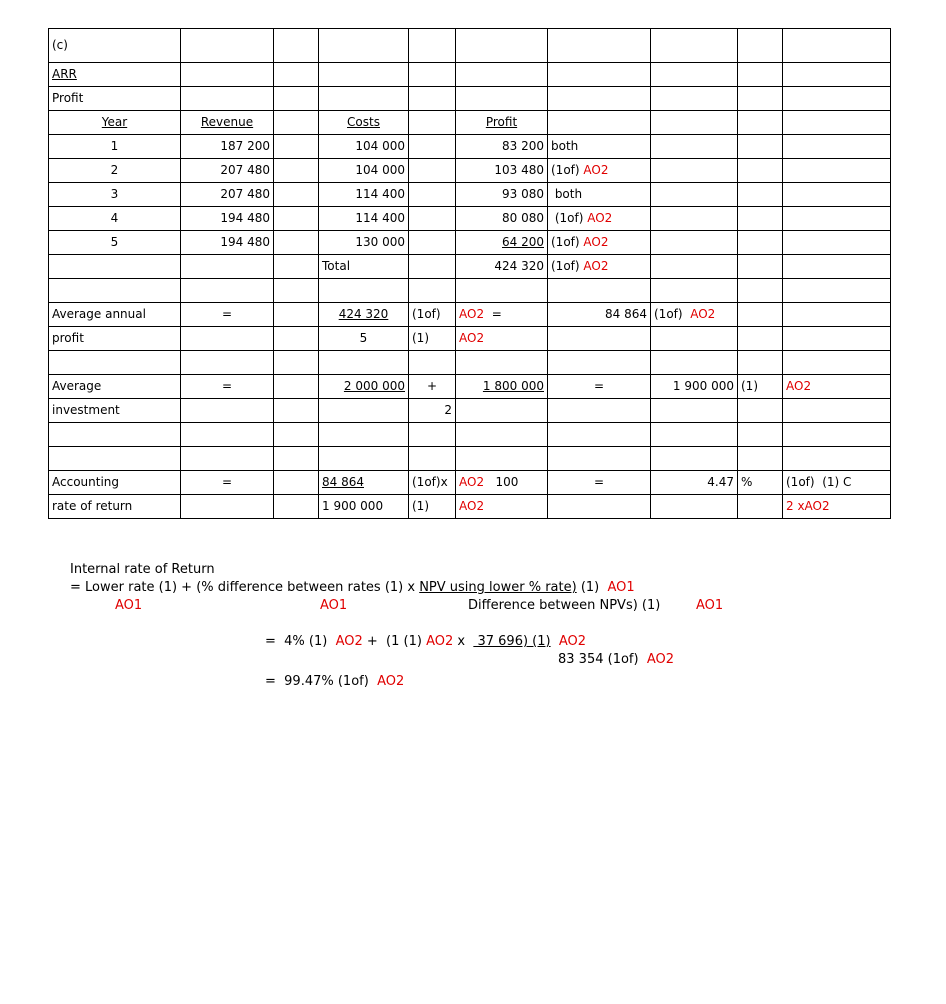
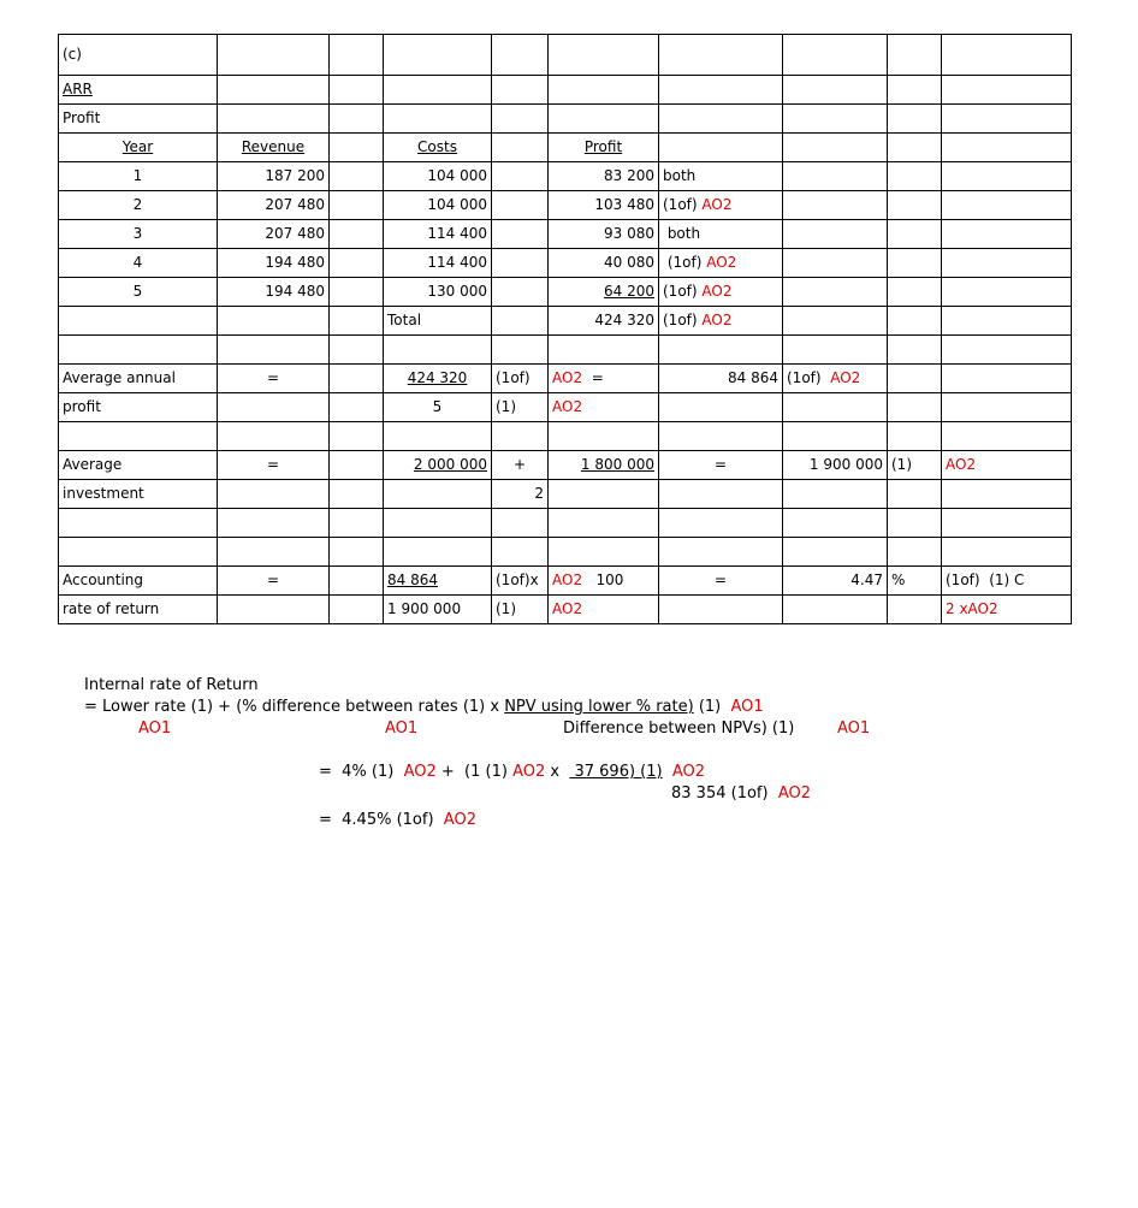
  (c)
  ARR
  Profit
  Year	Revenue		Costs		Profit
  1	187 200		104 000		83 200	both
  2	207 480		104 000		103 480	(1of) AO2
  3	207 480		114 400		93 080	both
- 4	194 480		114 400		80 080	(1of) AO2
+ 4	194 480		114 400		40 080	(1of) AO2
  5	194 480		130 000		64 200	(1of) AO2
  			Total		424 320	(1of) AO2
  Average annual	=		424 320	(1of)	AO2 =	84 864	(1of) AO2
  profit			5	(1)	AO2
  Average	=		2 000 000	+	1 800 000	=	1 900 000	(1)	AO2
  investment				2
  Accounting	=		84 864	(1of)x	AO2 100	=	4.47	%	(1of) (1) C
  rate of return			1 900 000	(1)	AO2				2 xAO2
  Internal rate of Return
  = Lower rate (1) + (% difference between rates (1) x NPV using lower % rate) (1) AO1
  AO1
  AO1
  Difference between NPVs) (1)
  AO1
  = 4% (1) AO2 + (1 (1) AO2 x 37 696) (1) AO2
  83 354 (1of) AO2
- = 99.47% (1of) AO2
+ = 4.45% (1of) AO2
